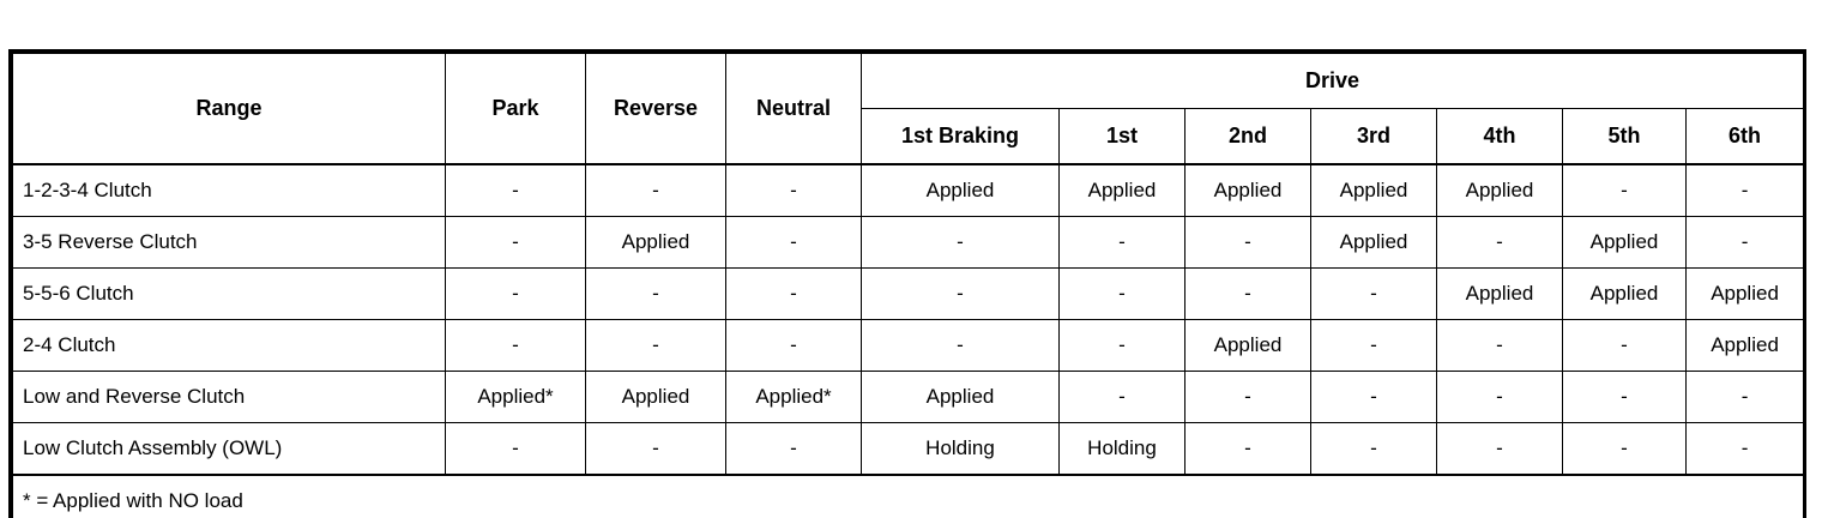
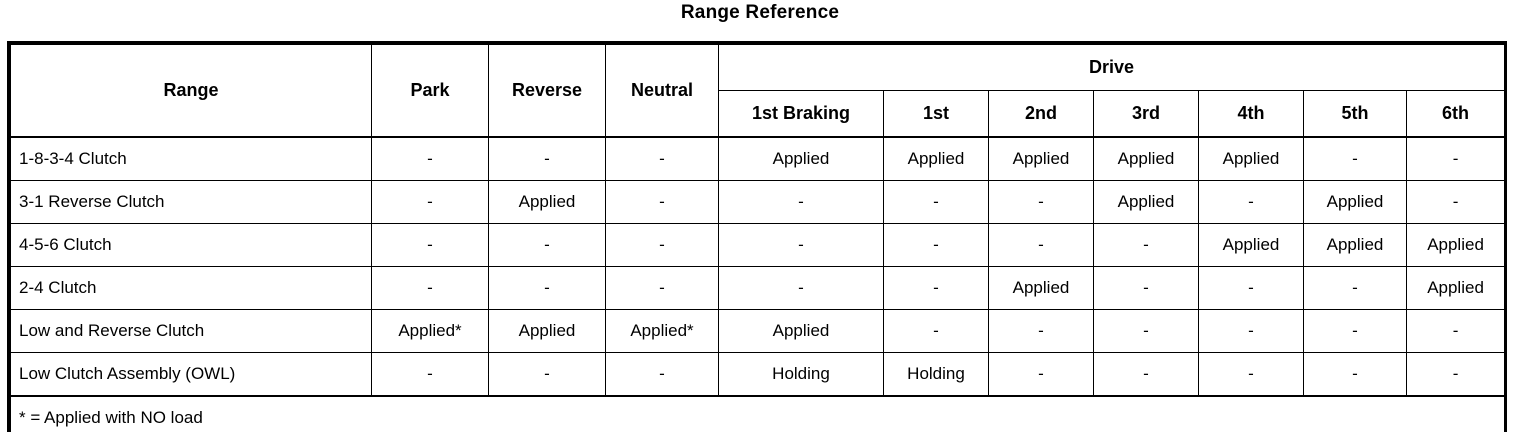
+ Range Reference
  Range	Park	Reverse	Neutral	Drive
  1st Braking	1st	2nd	3rd	4th	5th	6th
- 1-2-3-4 Clutch	-	-	-	Applied	Applied	Applied	Applied	Applied	-	-
+ 1-8-3-4 Clutch	-	-	-	Applied	Applied	Applied	Applied	Applied	-	-
- 3-5 Reverse Clutch	-	Applied	-	-	-	-	Applied	-	Applied	-
+ 3-1 Reverse Clutch	-	Applied	-	-	-	-	Applied	-	Applied	-
- 5-5-6 Clutch	-	-	-	-	-	-	-	Applied	Applied	Applied
+ 4-5-6 Clutch	-	-	-	-	-	-	-	Applied	Applied	Applied
  2-4 Clutch	-	-	-	-	-	Applied	-	-	-	Applied
  Low and Reverse Clutch	Applied*	Applied	Applied*	Applied	-	-	-	-	-	-
  Low Clutch Assembly (OWL)	-	-	-	Holding	Holding	-	-	-	-	-
  * = Applied with NO load
